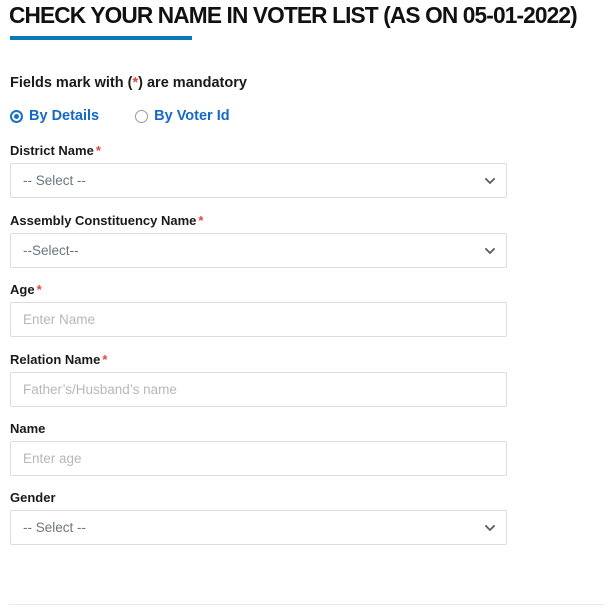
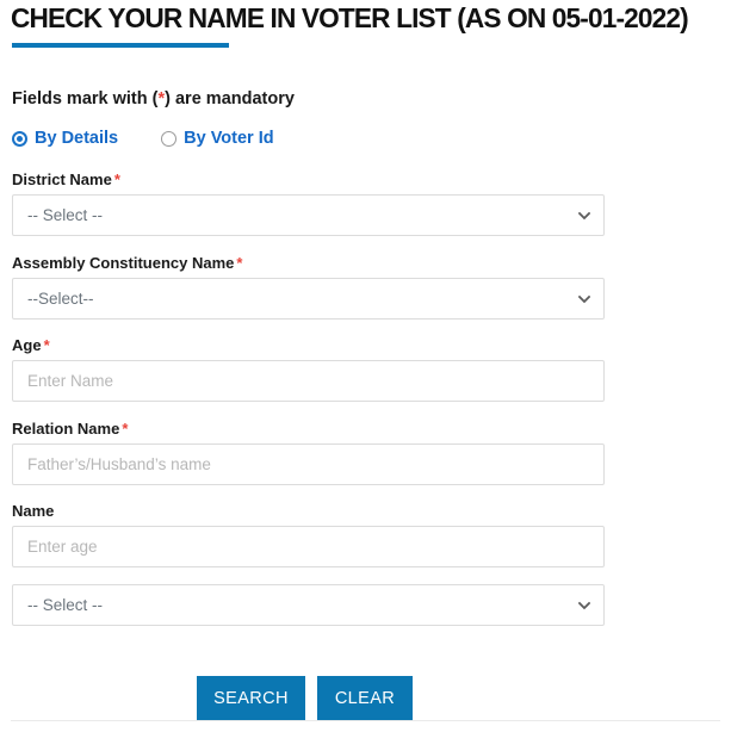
  CHECK YOUR NAME IN VOTER LIST (AS ON 05-01-2022)
  Fields mark with (*) are mandatory
  By Details
  By Voter Id
  District Name *
  -- Select --
  Assembly Constituency Name *
  --Select--
  Age *
  Enter Name
  Relation Name *
  Father’s/Husband’s name
  Name
  Enter age
- Gender
  -- Select --
+ SEARCH
+ CLEAR
